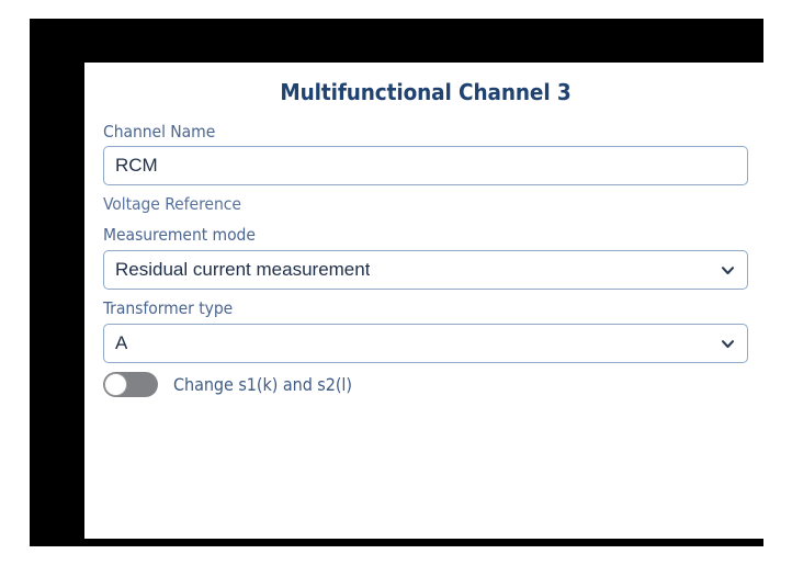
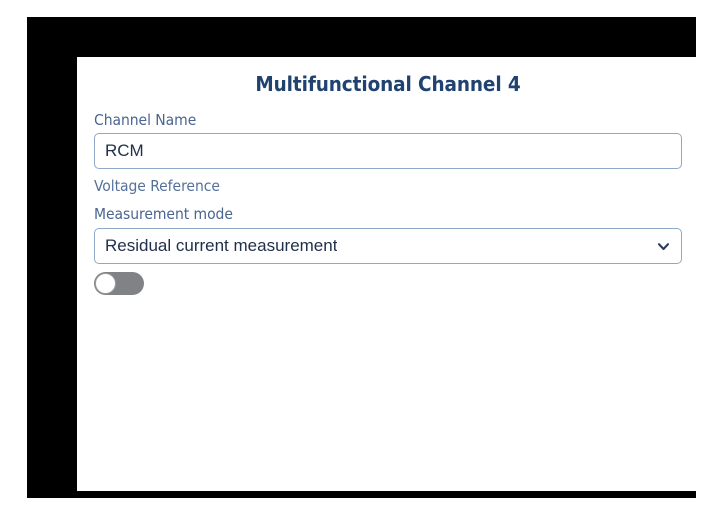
- Multifunctional Channel 3
+ Multifunctional Channel 4
  Channel Name
  RCM
  Voltage Reference
  Measurement mode
  Residual current measurement
- Transformer type
- A
- Change s1(k) and s2(l)
